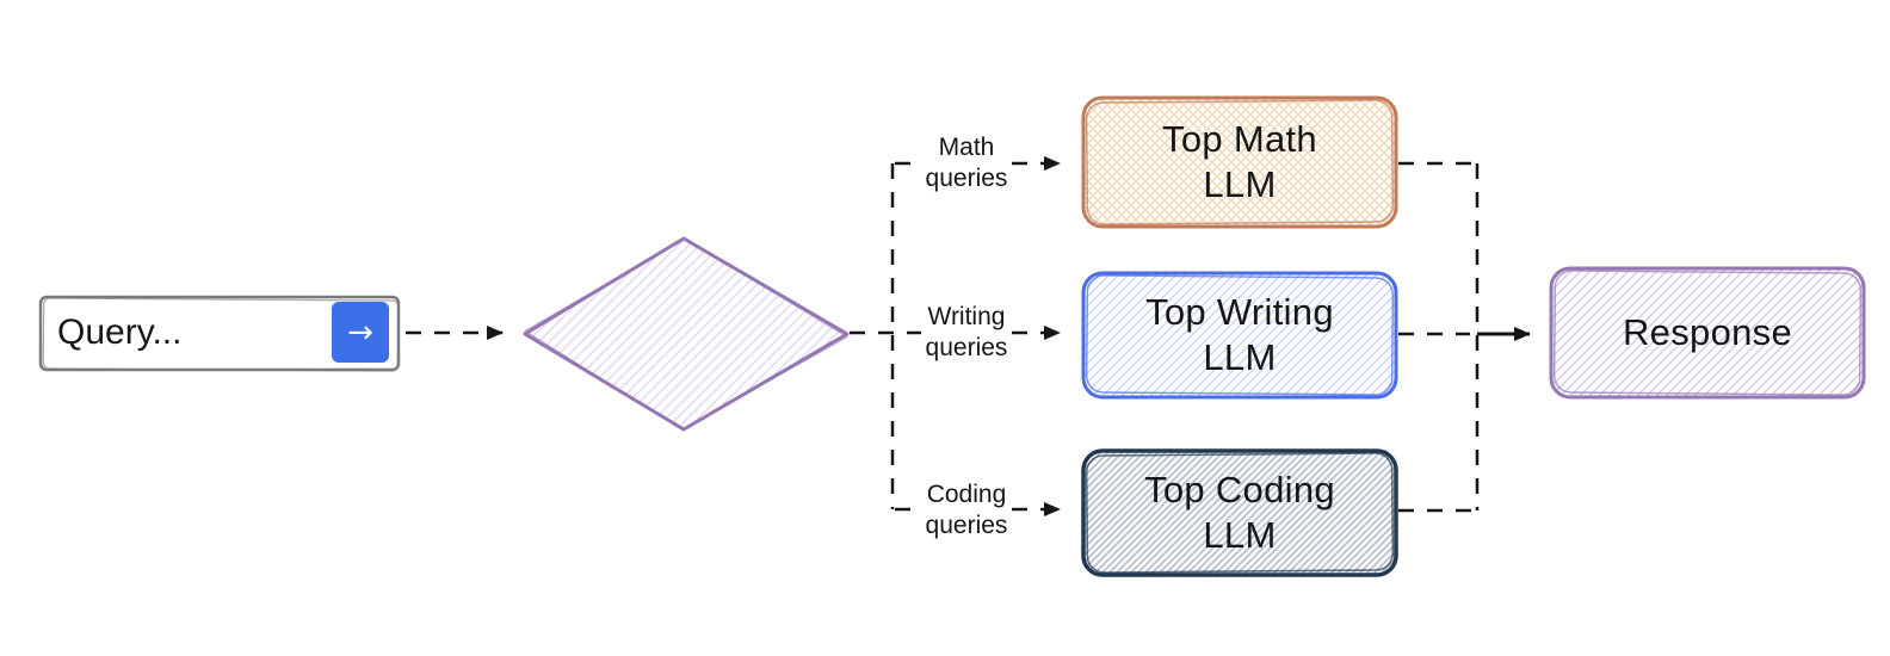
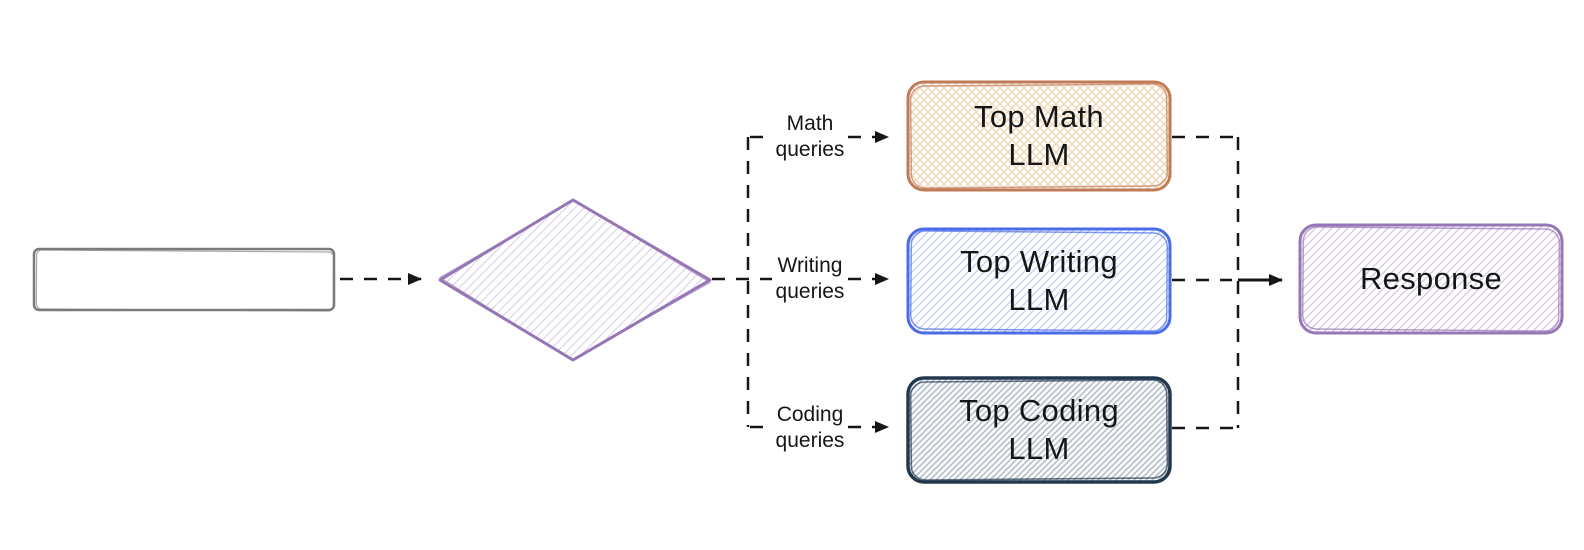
- Query...
- →
  Math
  queries
  Writing
  queries
  Coding
  queries
  Top Math
  LLM
  Top Writing
  LLM
  Top Coding
  LLM
  Response
